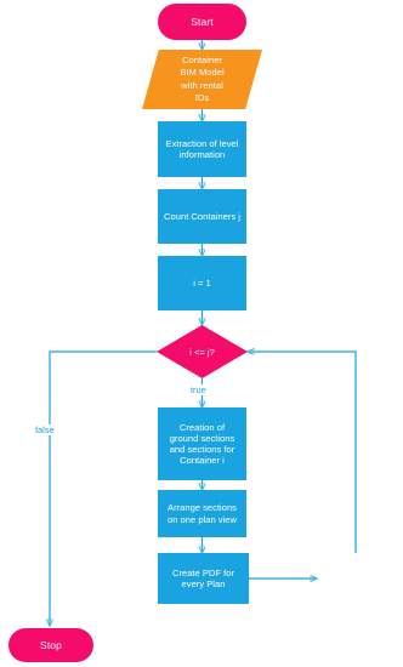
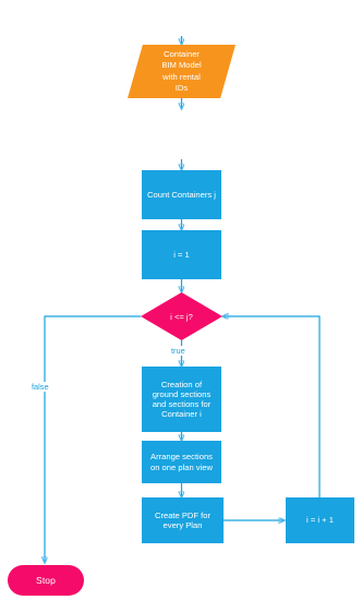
- Start
  Container
  BIM Model
  with rental
  IDs
- Extraction of level
- information
  Count Containers j
  i = 1
  i <= j?
  true
  false
  Creation of
  ground sections
  and sections for
  Container i
  Arrange sections
  on one plan view
  Create PDF for
  every Plan
+ i = i + 1
  Stop
